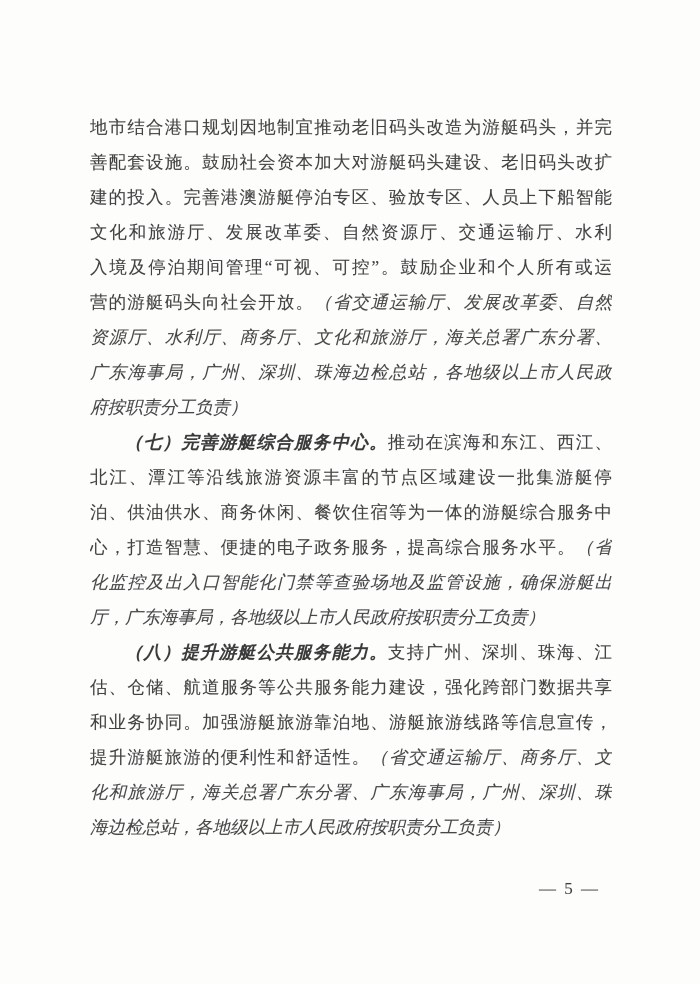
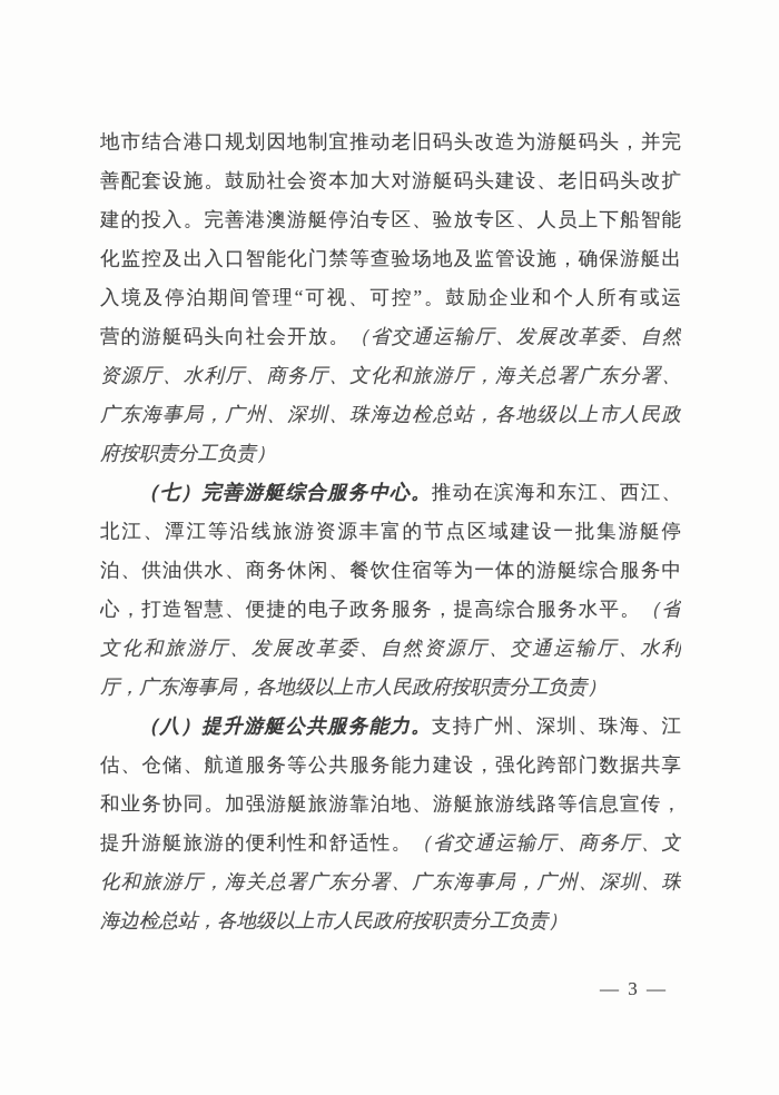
  地市结合港口规划因地制宜推动老旧码头改造为游艇码头，并完
  善配套设施。鼓励社会资本加大对游艇码头建设、老旧码头改扩
  建的投入。完善港澳游艇停泊专区、验放专区、人员上下船智能
- 文化和旅游厅、发展改革委、自然资源厅、交通运输厅、水利
+ 化监控及出入口智能化门禁等查验场地及监管设施，确保游艇出
  入境及停泊期间管理“可视、可控”。鼓励企业和个人所有或运
  营的游艇码头向社会开放。（省交通运输厅、发展改革委、自然
  资源厅、水利厅、商务厅、文化和旅游厅，海关总署广东分署、
  广东海事局，广州、深圳、珠海边检总站，各地级以上市人民政
  府按职责分工负责）
  （七）完善游艇综合服务中心。推动在滨海和东江、西江、
  北江、潭江等沿线旅游资源丰富的节点区域建设一批集游艇停
  泊、供油供水、商务休闲、餐饮住宿等为一体的游艇综合服务中
  心，打造智慧、便捷的电子政务服务，提高综合服务水平。（省
- 化监控及出入口智能化门禁等查验场地及监管设施，确保游艇出
+ 文化和旅游厅、发展改革委、自然资源厅、交通运输厅、水利
  厅，广东海事局，各地级以上市人民政府按职责分工负责）
  （八）提升游艇公共服务能力。支持广州、深圳、珠海、江
  估、仓储、航道服务等公共服务能力建设，强化跨部门数据共享
  和业务协同。加强游艇旅游靠泊地、游艇旅游线路等信息宣传，
  提升游艇旅游的便利性和舒适性。（省交通运输厅、商务厅、文
  化和旅游厅，海关总署广东分署、广东海事局，广州、深圳、珠
  海边检总站，各地级以上市人民政府按职责分工负责）
- — 5 —
+ — 3 —
